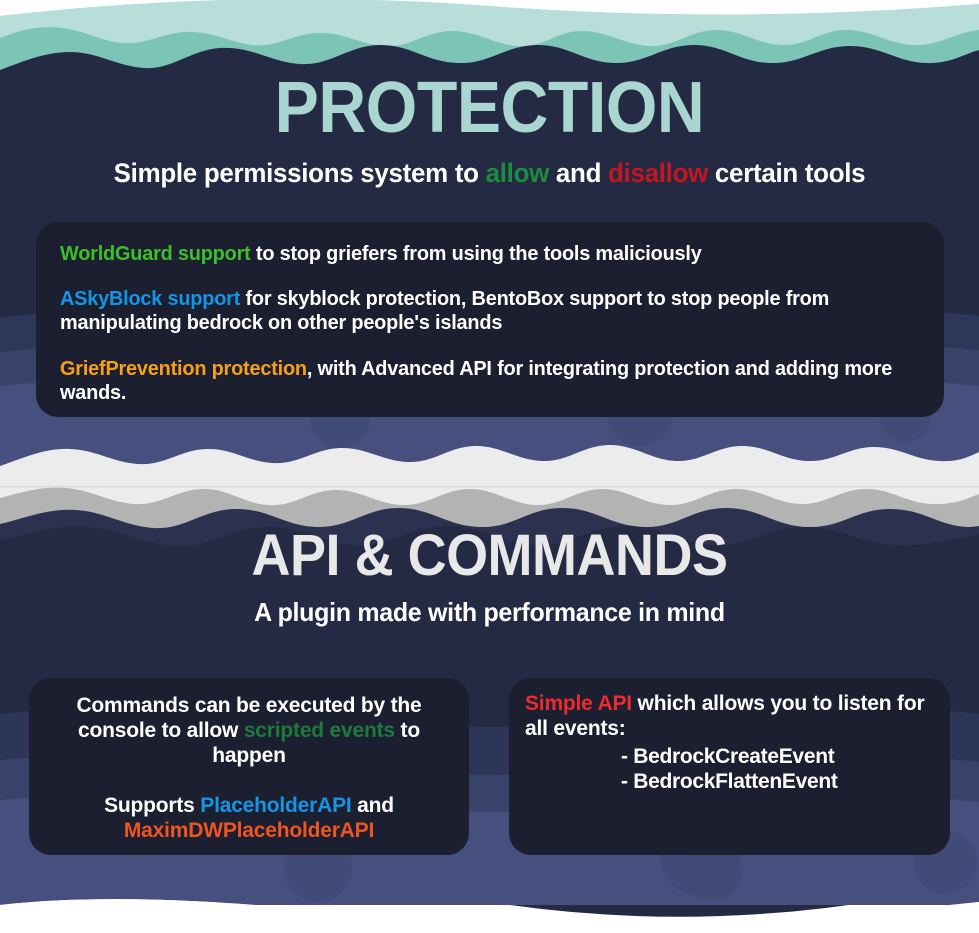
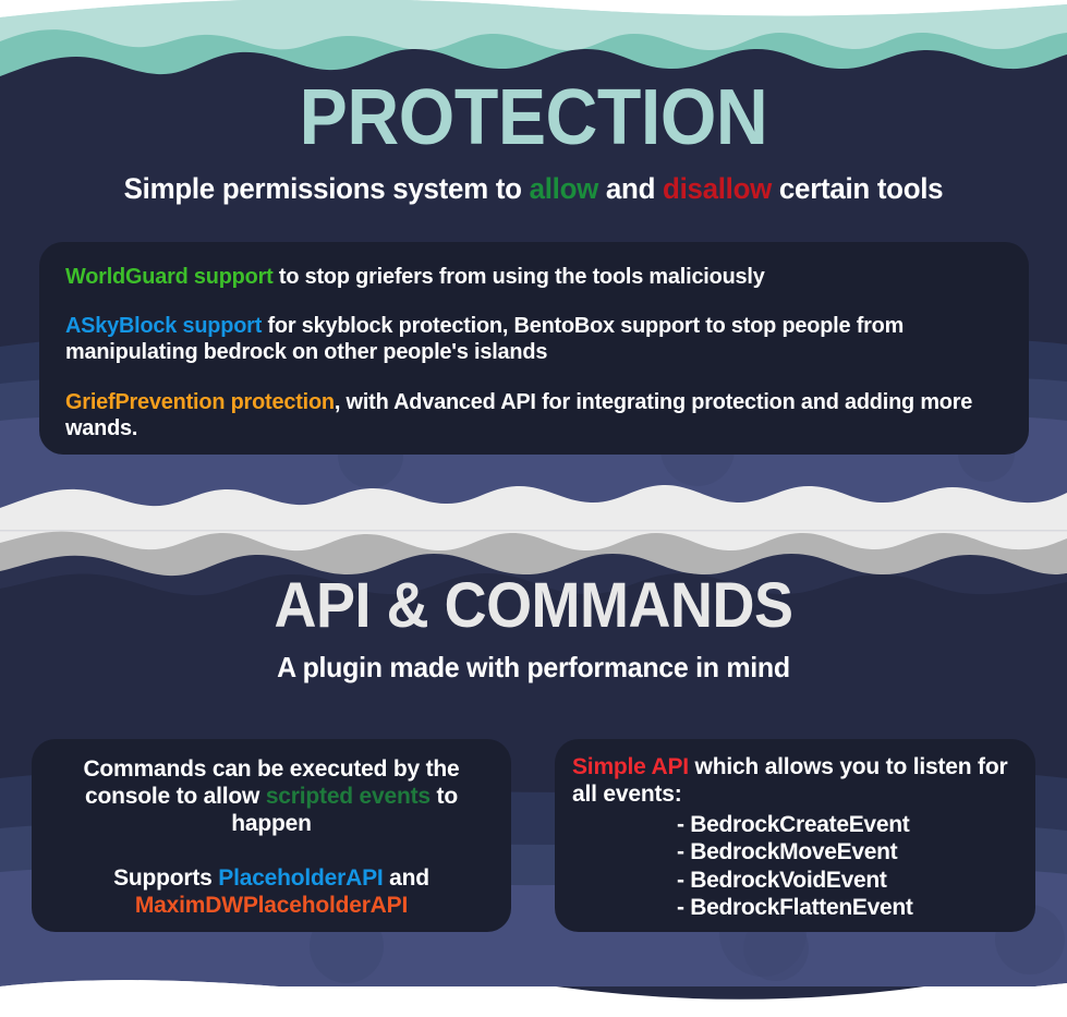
  PROTECTION
  Simple permissions system to allow and disallow certain tools
  WorldGuard support to stop griefers from using the tools maliciously
  ASkyBlock support for skyblock protection, BentoBox support to stop people from manipulating bedrock on other people's islands
  GriefPrevention protection, with Advanced API for integrating protection and adding more wands.
  API & COMMANDS
  A plugin made with performance in mind
  Commands can be executed by the console to allow scripted events to happen
  Supports PlaceholderAPI and MaximDWPlaceholderAPI
  Simple API which allows you to listen for all events:
  - BedrockCreateEvent
+ - BedrockMoveEvent
+ - BedrockVoidEvent
  - BedrockFlattenEvent
